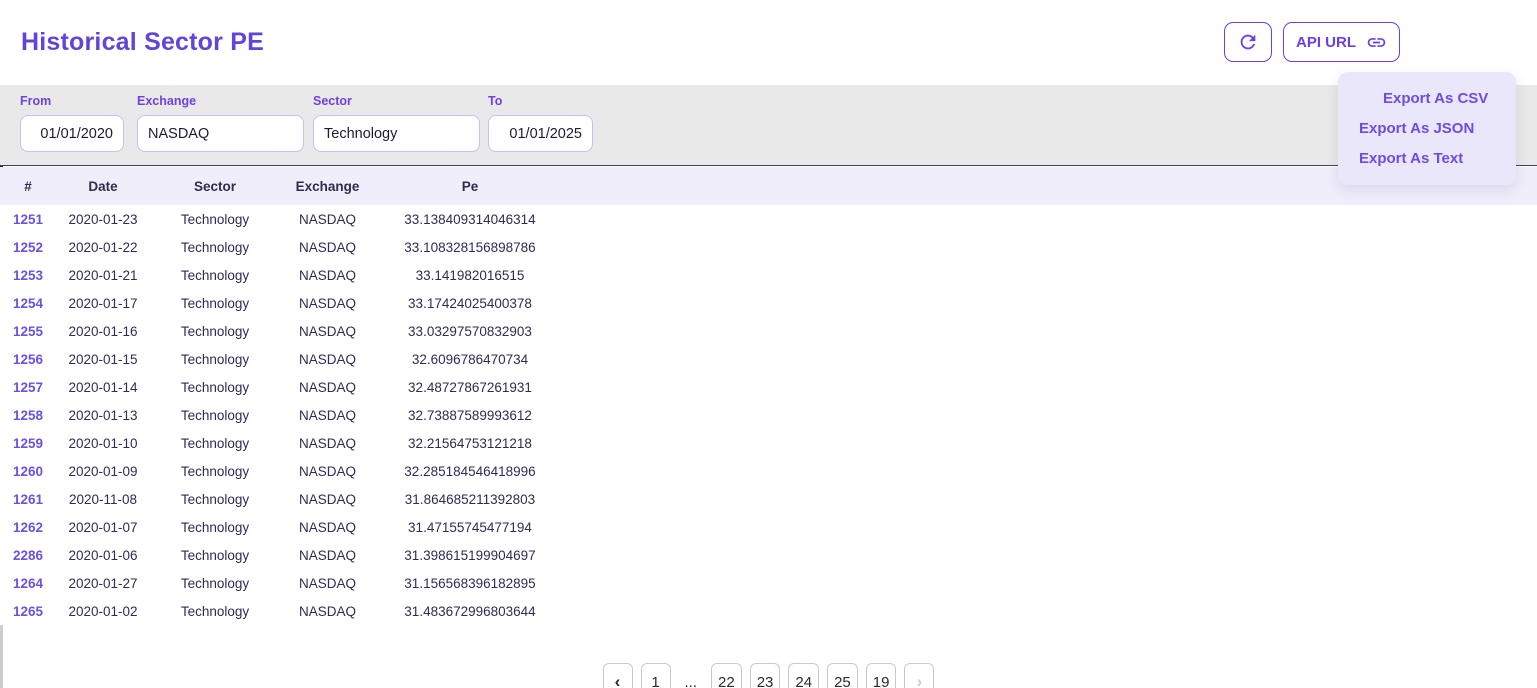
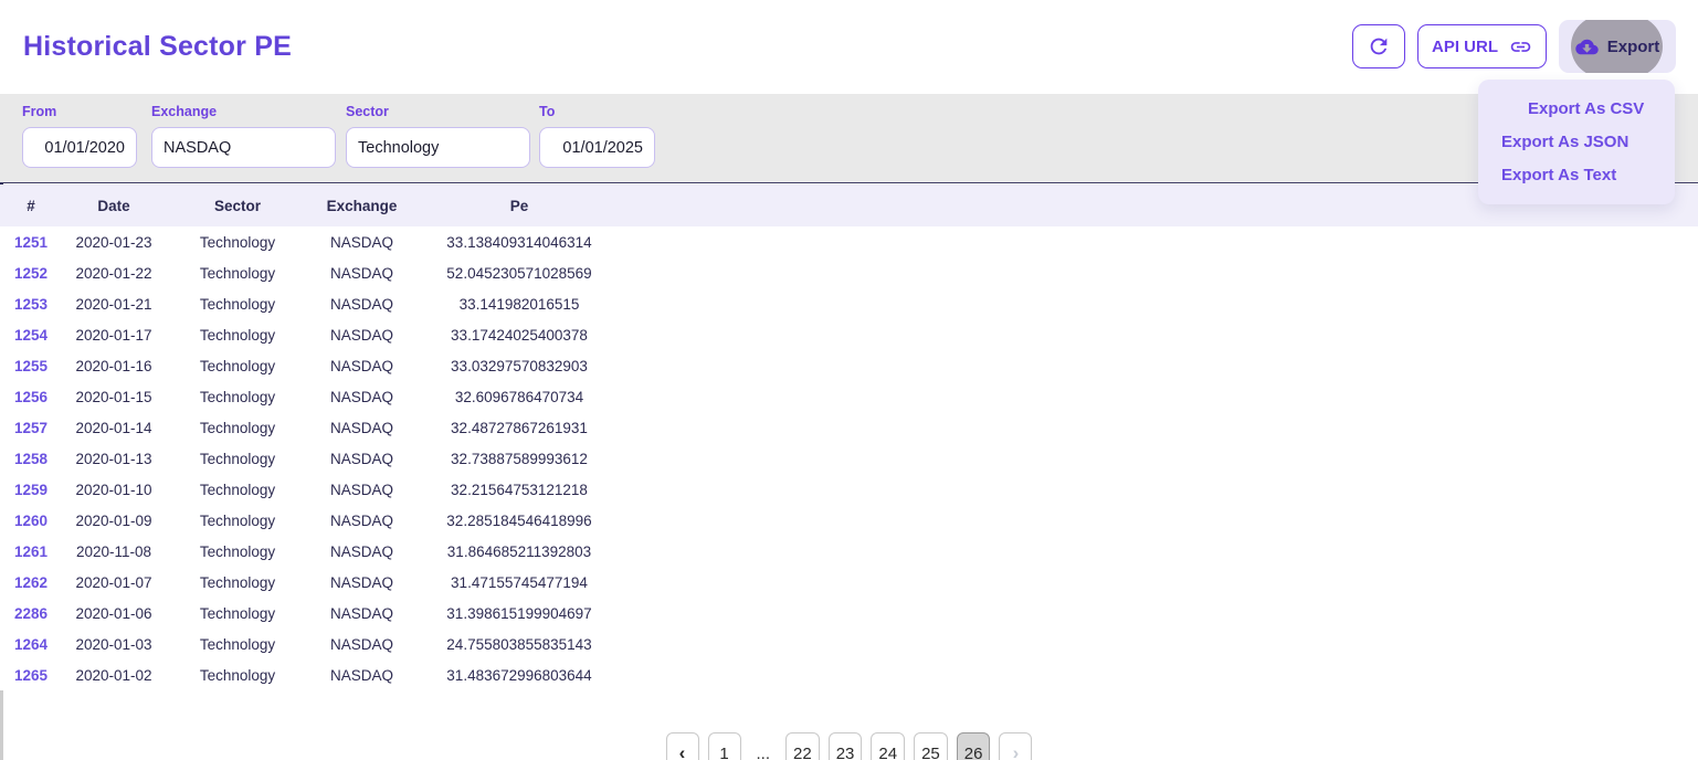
  Historical Sector PE
  API URL
+ Export
  Export As CSV
  Export As JSON
  Export As Text
  From
  01/01/2020
  Exchange
  NASDAQ
  Sector
  Technology
  To
  01/01/2025
  #
  Date
  Sector
  Exchange
  Pe
  1251
  2020-01-23
  Technology
  NASDAQ
  33.138409314046314
  1252
  2020-01-22
  Technology
  NASDAQ
- 33.108328156898786
+ 52.045230571028569
  1253
  2020-01-21
  Technology
  NASDAQ
  33.141982016515
  1254
  2020-01-17
  Technology
  NASDAQ
  33.17424025400378
  1255
  2020-01-16
  Technology
  NASDAQ
  33.03297570832903
  1256
  2020-01-15
  Technology
  NASDAQ
  32.6096786470734
  1257
  2020-01-14
  Technology
  NASDAQ
  32.48727867261931
  1258
  2020-01-13
  Technology
  NASDAQ
  32.73887589993612
  1259
  2020-01-10
  Technology
  NASDAQ
  32.21564753121218
  1260
  2020-01-09
  Technology
  NASDAQ
  32.285184546418996
  1261
  2020-11-08
  Technology
  NASDAQ
  31.864685211392803
  1262
  2020-01-07
  Technology
  NASDAQ
  31.47155745477194
  2286
  2020-01-06
  Technology
  NASDAQ
  31.398615199904697
  1264
- 2020-01-27
+ 2020-01-03
  Technology
  NASDAQ
- 31.156568396182895
+ 24.755803855835143
  1265
  2020-01-02
  Technology
  NASDAQ
  31.483672996803644
  ‹
  1
  ...
  22
  23
  24
  25
- 19
+ 26
  ›
